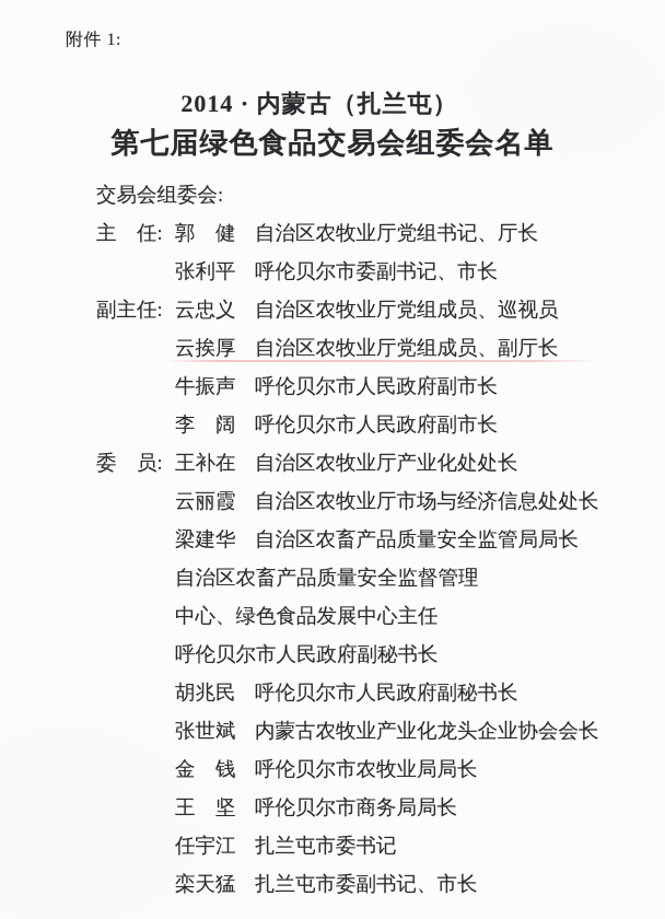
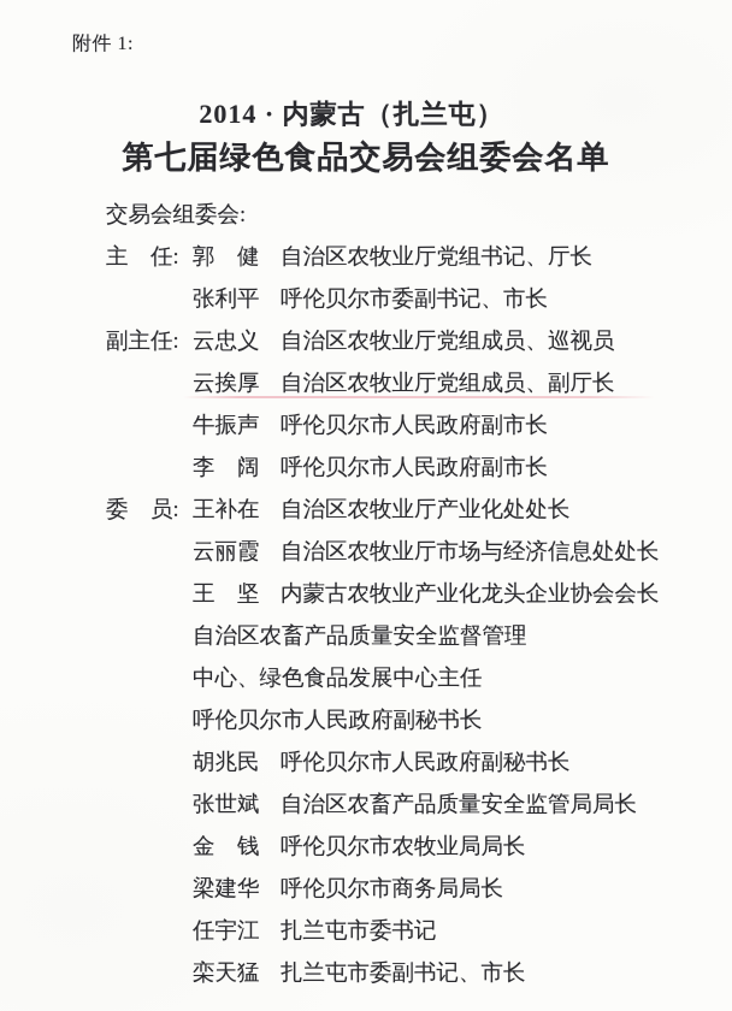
  附件 1:
  2014 · 内蒙古（扎兰屯）
  第七届绿色食品交易会组委会名单
  交易会组委会:
  主 任:
  郭 健
  自治区农牧业厅党组书记、厅长
  张利平
  呼伦贝尔市委副书记、市长
  副主任:
  云忠义
  自治区农牧业厅党组成员、巡视员
  云挨厚
  自治区农牧业厅党组成员、副厅长
  牛振声
  呼伦贝尔市人民政府副市长
  李 阔
  呼伦贝尔市人民政府副市长
  委 员:
  王补在
  自治区农牧业厅产业化处处长
  云丽霞
  自治区农牧业厅市场与经济信息处处长
- 梁建华
+ 王 坚
- 自治区农畜产品质量安全监管局局长
+ 内蒙古农牧业产业化龙头企业协会会长
  自治区农畜产品质量安全监督管理
  中心、绿色食品发展中心主任
  呼伦贝尔市人民政府副秘书长
  胡兆民
  呼伦贝尔市人民政府副秘书长
  张世斌
- 内蒙古农牧业产业化龙头企业协会会长
+ 自治区农畜产品质量安全监管局局长
  金 钱
  呼伦贝尔市农牧业局局长
- 王 坚
+ 梁建华
  呼伦贝尔市商务局局长
  任宇江
  扎兰屯市委书记
  栾天猛
  扎兰屯市委副书记、市长
